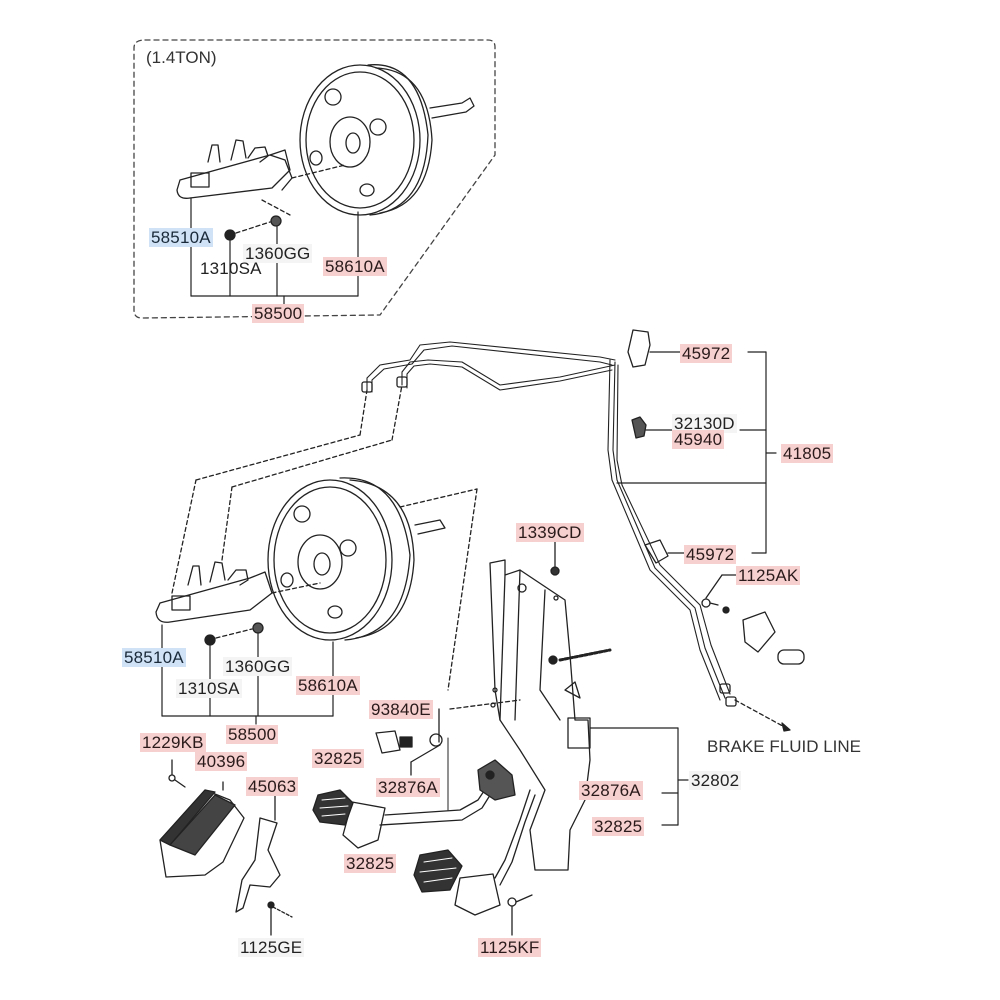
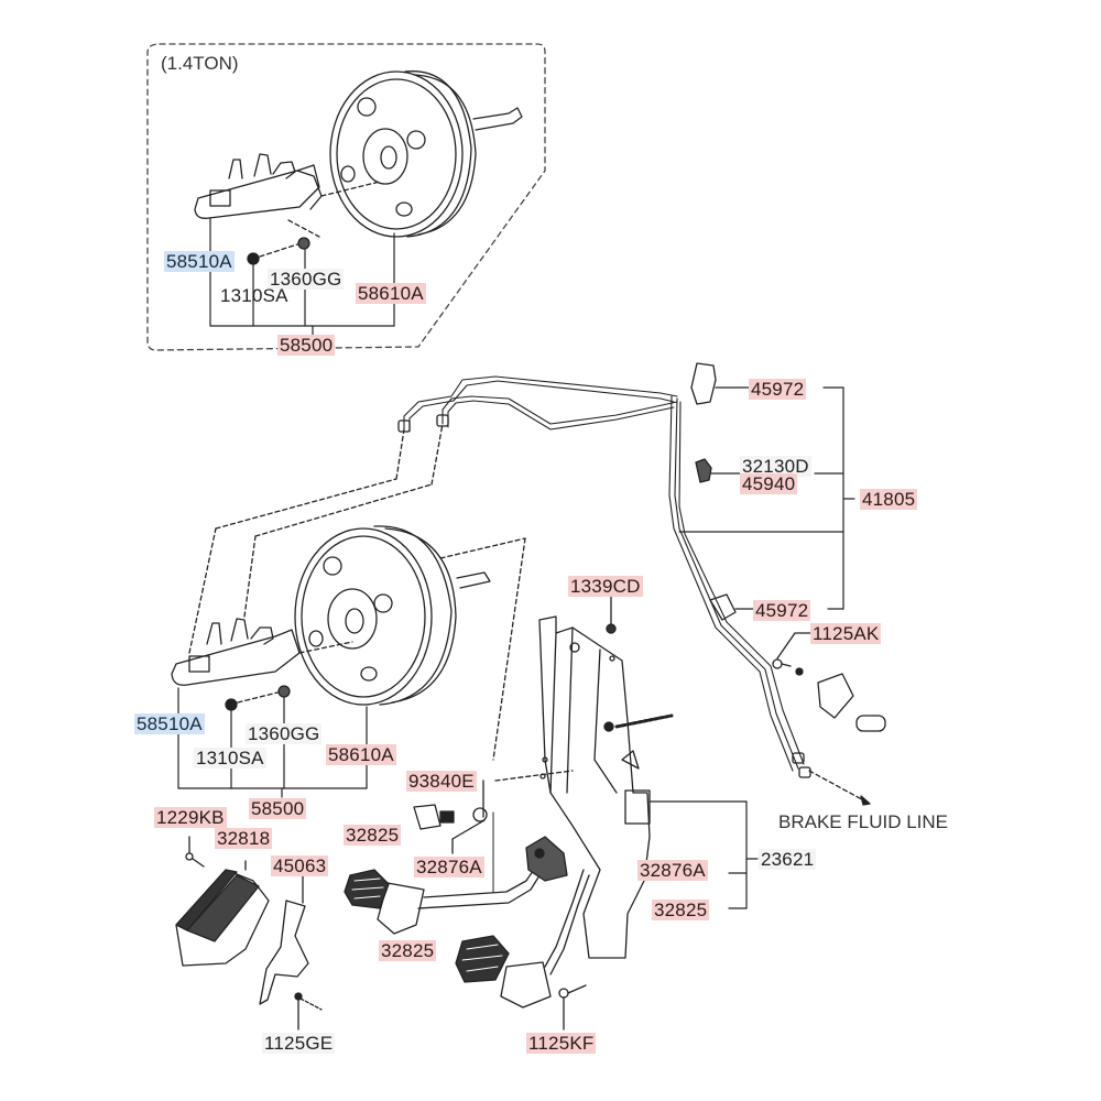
  (1.4TON)
  58510A
  1360GG
  1310SA
  58610A
  58500
  45972
  32130D
  45940
  41805
  45972
  1125AK
  1339CD
  BRAKE FLUID LINE
  58510A
  1360GG
  1310SA
  58610A
  58500
  93840E
  1229KB
- 40396
+ 32818
  45063
  32825
  32876A
  32825
  32876A
  32825
- 32802
+ 23621
  1125GE
  1125KF
